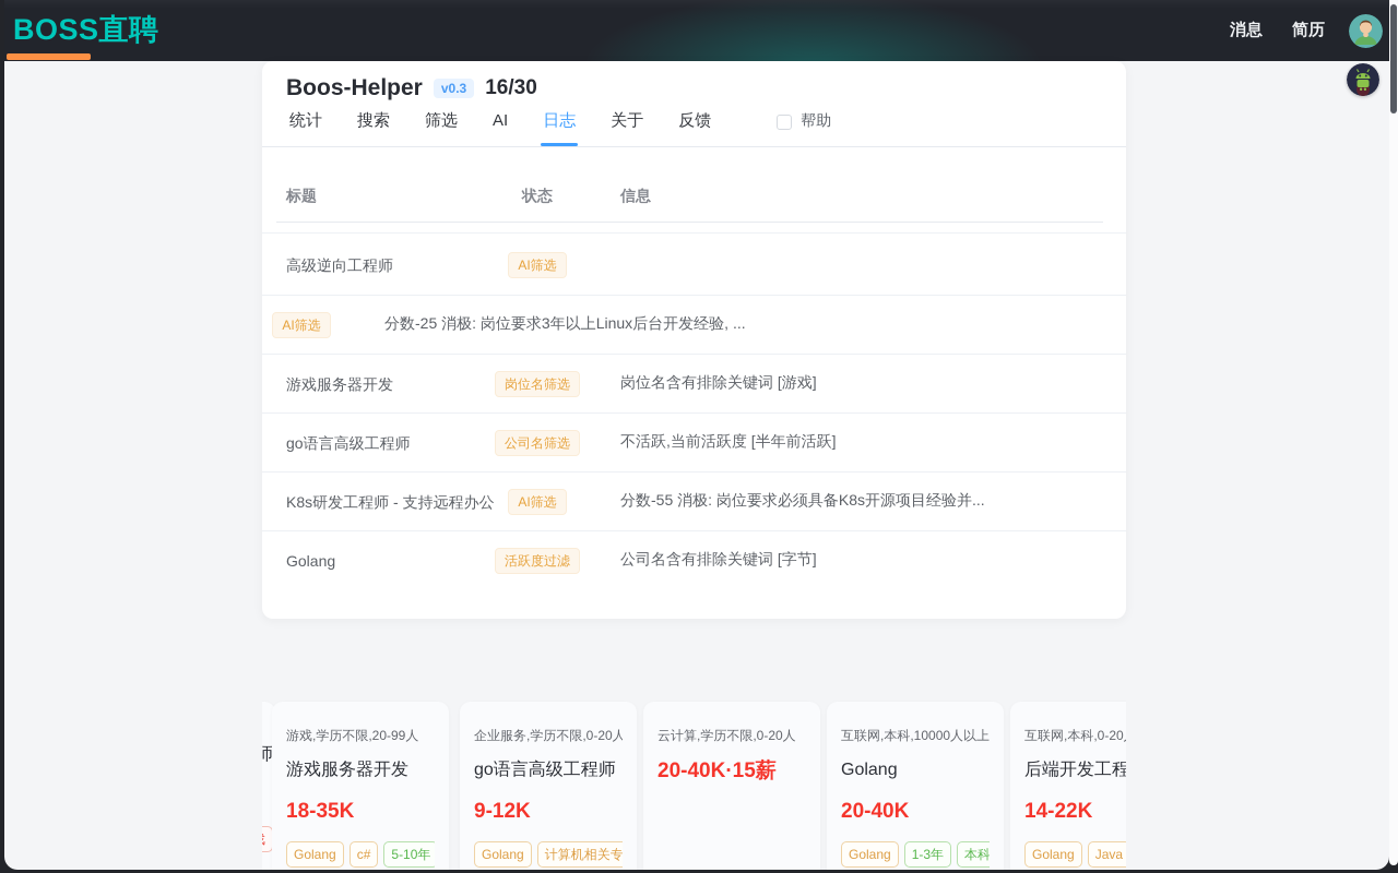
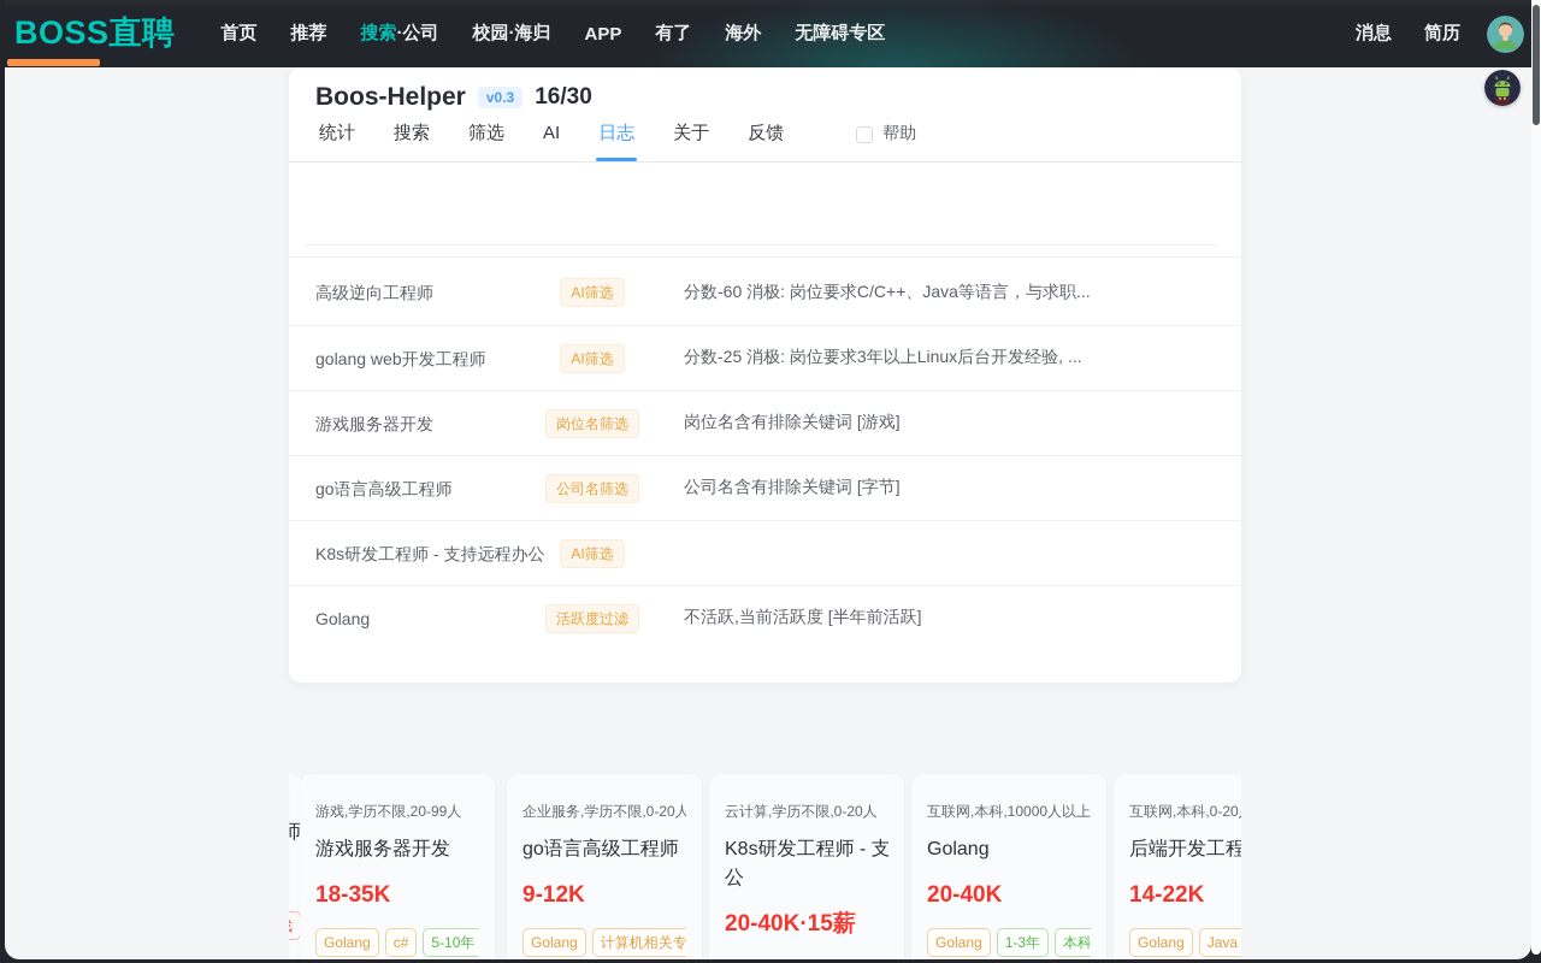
  BOSS直聘
+ 首页
+ 推荐
+ 搜索·公司
+ 校园·海归
+ APP
+ 有了
+ 海外
+ 无障碍专区
  消息
  简历
  Boos-Helper
  v0.3
  16/30
  统计
  搜索
  筛选
  AI
  日志
  关于
  反馈
  帮助
- 标题
- 状态
- 信息
  高级逆向工程师
  AI筛选
+ 分数-60 消极: 岗位要求C/C++、Java等语言，与求职...
+ golang web开发工程师
  AI筛选
  分数-25 消极: 岗位要求3年以上Linux后台开发经验, ...
  游戏服务器开发
  岗位名筛选
  岗位名含有排除关键词 [游戏]
  go语言高级工程师
  公司名筛选
- 不活跃,当前活跃度 [半年前活跃]
+ 公司名含有排除关键词 [字节]
  K8s研发工程师 - 支持远程办公
  AI筛选
- 分数-55 消极: 岗位要求必须具备K8s开源项目经验并...
  Golang
  活跃度过滤
- 公司名含有排除关键词 [字节]
+ 不活跃,当前活跃度 [半年前活跃]
  师
  游戏,学历不限,20-99人
  游戏服务器开发
  18-35K
  Golang
  c#
  5-10年
  企业服务,学历不限,0-20人
  go语言高级工程师
  9-12K
  Golang
  计算机相关专
  云计算,学历不限,0-20人
+ K8s研发工程师 - 支
+ 公
  20-40K·15薪
  互联网,本科,10000人以上
  Golang
  20-40K
  Golang
  1-3年
  本科
  互联网,本科,0-20
  后端开发工程
  14-22K
  Golang
  Java
